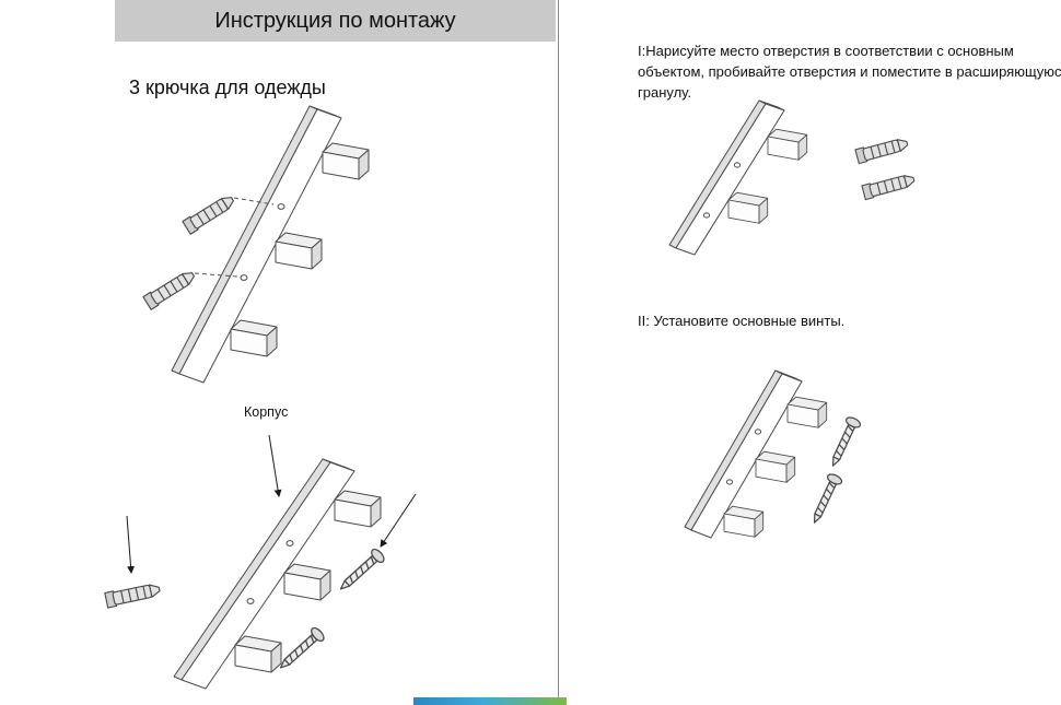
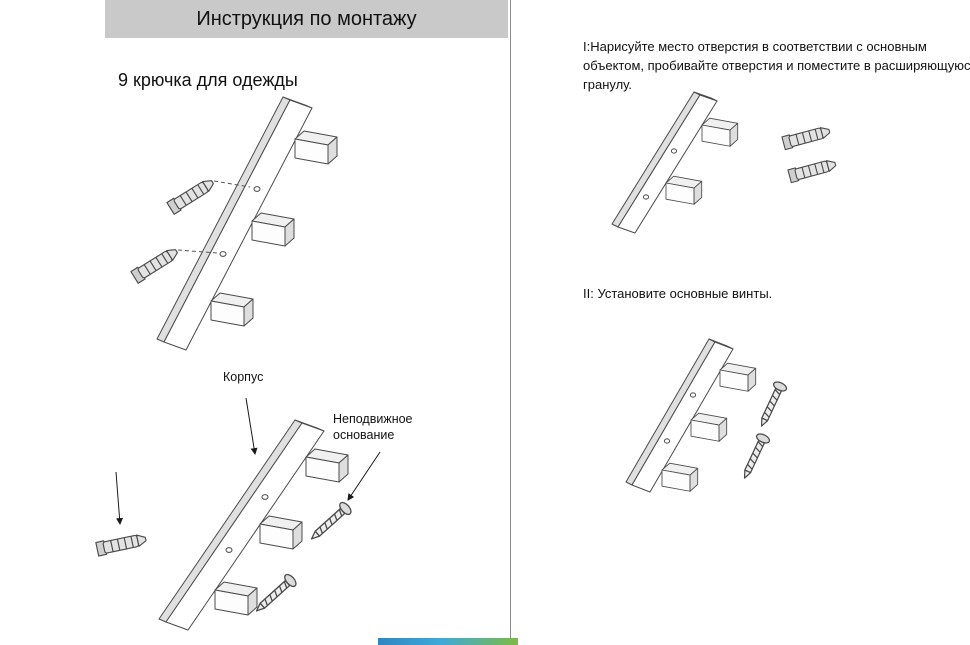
  Инструкция по монтажу
- 3 крючка для одежды
+ 9 крючка для одежды
  Корпус
+ Неподвижное основание
  I:Нарисуйте место отверстия в соответствии с основным объектом, пробивайте отверстия и поместите в расширяющуюс гранулу.
  II: Установите основные винты.
